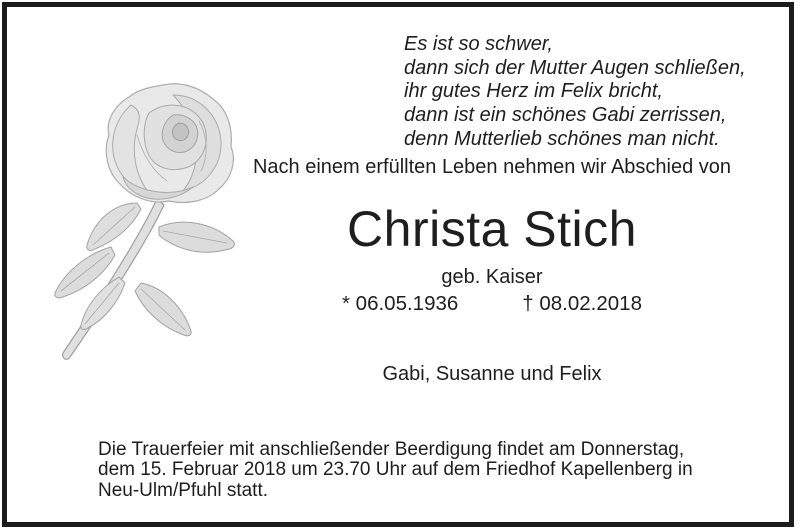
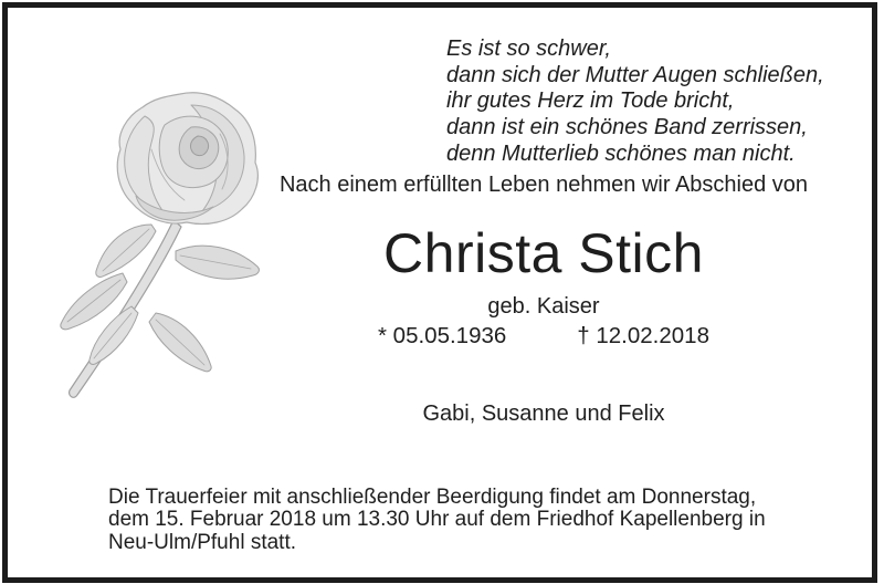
  Es ist so schwer,
  dann sich der Mutter Augen schließen,
- ihr gutes Herz im Felix bricht,
+ ihr gutes Herz im Tode bricht,
- dann ist ein schönes Gabi zerrissen,
+ dann ist ein schönes Band zerrissen,
  denn Mutterlieb schönes man nicht.
  Nach einem erfüllten Leben nehmen wir Abschied von
  Christa Stich
  geb. Kaiser
- * 06.05.1936
+ * 05.05.1936
- † 08.02.2018
+ † 12.02.2018
  Gabi, Susanne und Felix
  Die Trauerfeier mit anschließender Beerdigung findet am Donnerstag,
- dem 15. Februar 2018 um 23.70 Uhr auf dem Friedhof Kapellenberg in
+ dem 15. Februar 2018 um 13.30 Uhr auf dem Friedhof Kapellenberg in
  Neu-Ulm/Pfuhl statt.
